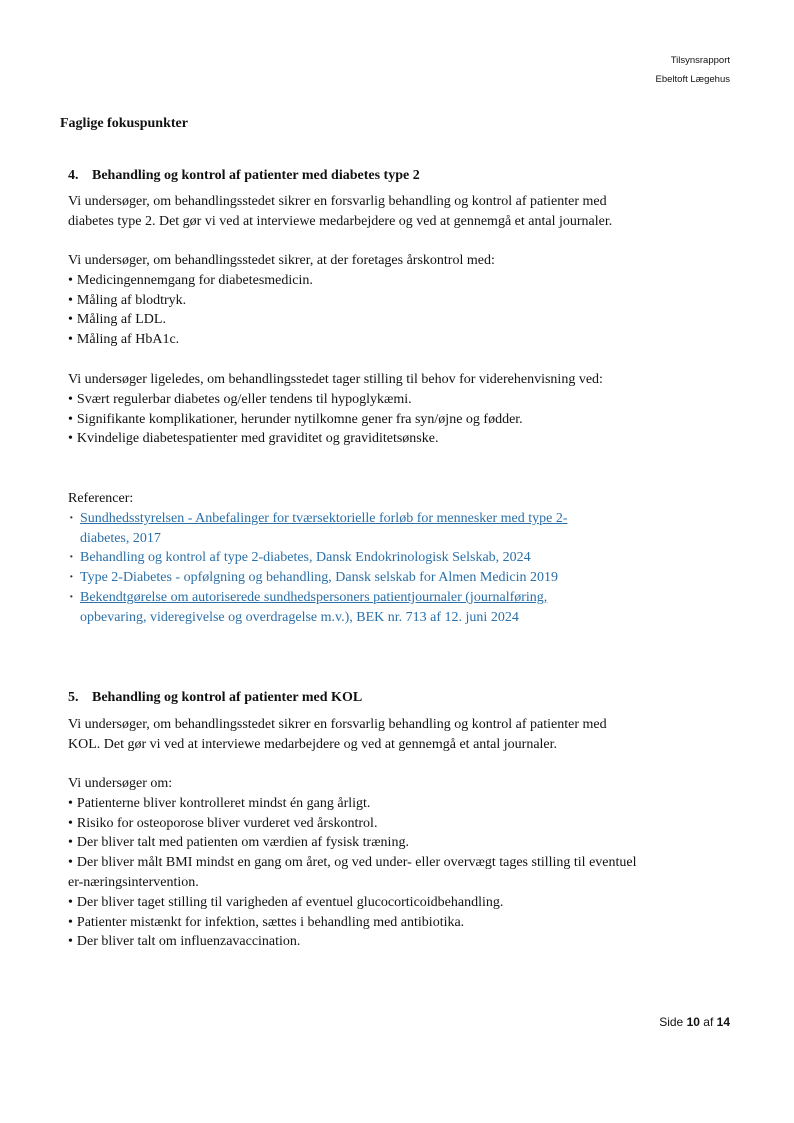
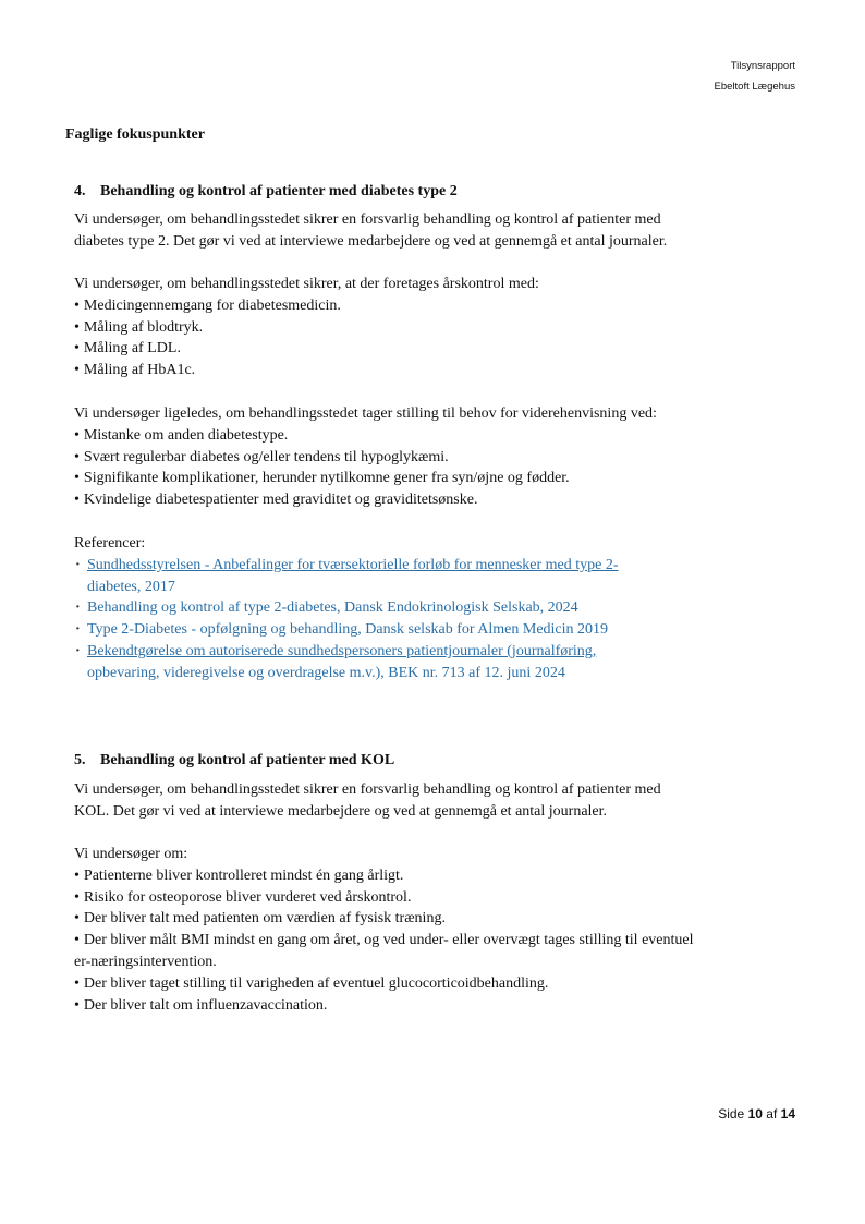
  Tilsynsrapport
  Ebeltoft Lægehus
  Faglige fokuspunkter
  4. Behandling og kontrol af patienter med diabetes type 2
  Vi undersøger, om behandlingsstedet sikrer en forsvarlig behandling og kontrol af patienter med
  diabetes type 2. Det gør vi ved at interviewe medarbejdere og ved at gennemgå et antal journaler.
  Vi undersøger, om behandlingsstedet sikrer, at der foretages årskontrol med:
  Medicingennemgang for diabetesmedicin.
  Måling af blodtryk.
  Måling af LDL.
  Måling af HbA1c.
  Vi undersøger ligeledes, om behandlingsstedet tager stilling til behov for viderehenvisning ved:
+ Mistanke om anden diabetestype.
  Svært regulerbar diabetes og/eller tendens til hypoglykæmi.
  Signifikante komplikationer, herunder nytilkomne gener fra syn/øjne og fødder.
  Kvindelige diabetespatienter med graviditet og graviditetsønske.
  Referencer:
  Sundhedsstyrelsen - Anbefalinger for tværsektorielle forløb for mennesker med type 2-
  diabetes, 2017
  Behandling og kontrol af type 2-diabetes, Dansk Endokrinologisk Selskab, 2024
  Type 2-Diabetes - opfølgning og behandling, Dansk selskab for Almen Medicin 2019
  Bekendtgørelse om autoriserede sundhedspersoners patientjournaler (journalføring,
  opbevaring, videregivelse og overdragelse m.v.), BEK nr. 713 af 12. juni 2024
  5. Behandling og kontrol af patienter med KOL
  Vi undersøger, om behandlingsstedet sikrer en forsvarlig behandling og kontrol af patienter med
  KOL. Det gør vi ved at interviewe medarbejdere og ved at gennemgå et antal journaler.
  Vi undersøger om:
  Patienterne bliver kontrolleret mindst én gang årligt.
  Risiko for osteoporose bliver vurderet ved årskontrol.
  Der bliver talt med patienten om værdien af fysisk træning.
  Der bliver målt BMI mindst en gang om året, og ved under- eller overvægt tages stilling til eventuel
  er-næringsintervention.
  Der bliver taget stilling til varigheden af eventuel glucocorticoidbehandling.
- Patienter mistænkt for infektion, sættes i behandling med antibiotika.
  Der bliver talt om influenzavaccination.
  Side 10 af 14
